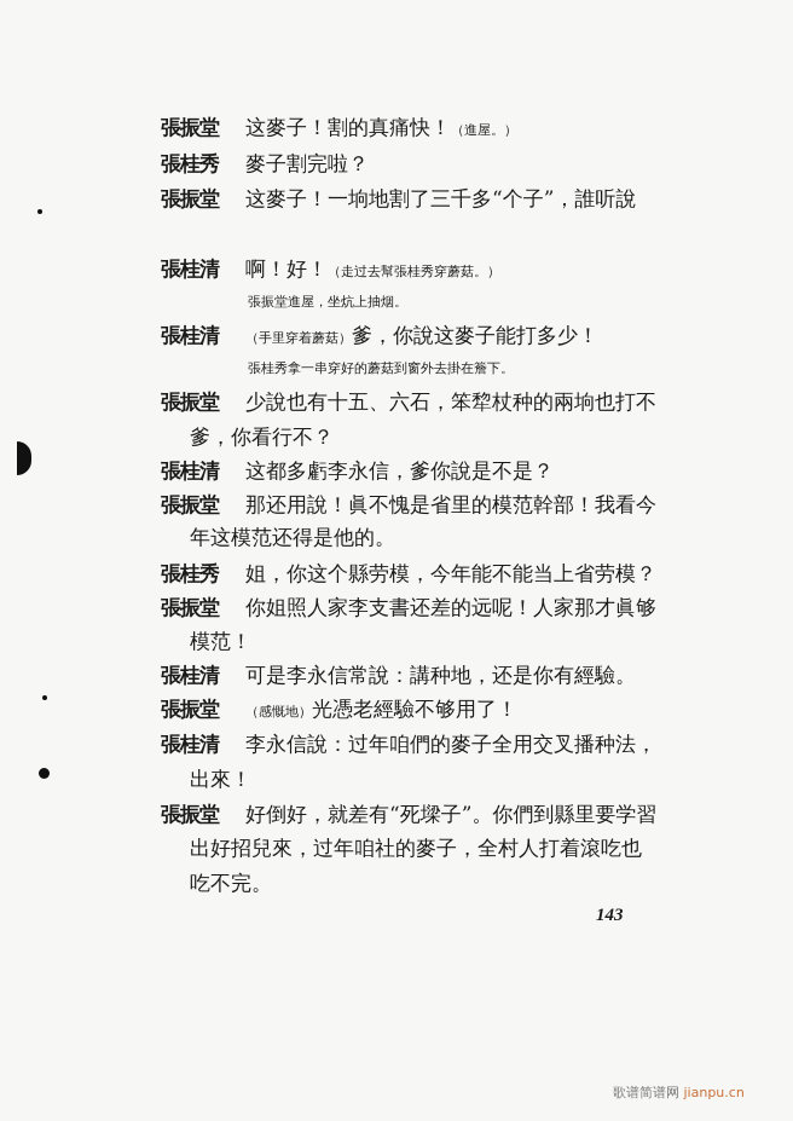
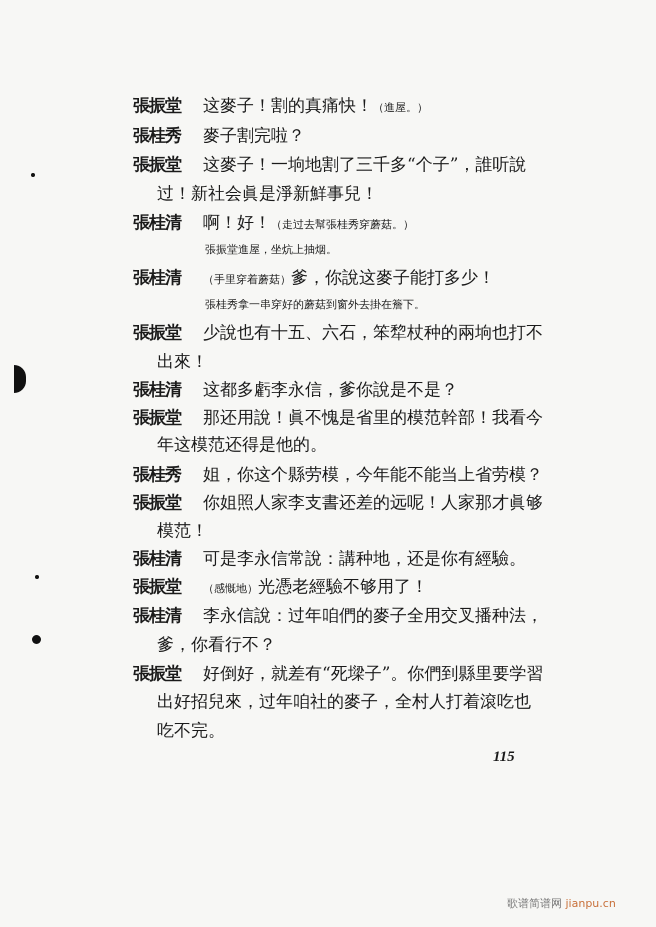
  張振堂 这麥子！割的真痛快！（進屋。）
  張桂秀 麥子割完啦？
  張振堂 这麥子！一垧地割了三千多“个子”，誰听說
+ 过！新社会眞是淨新鮮事兒！
  張桂清 啊！好！（走过去幫張桂秀穿蘑菇。）
  張振堂進屋，坐炕上抽烟。
  張桂清 （手里穿着蘑菇）爹，你說这麥子能打多少！
  張桂秀拿一串穿好的蘑菇到窗外去掛在簷下。
  張振堂 少說也有十五、六石，笨犂杖种的兩垧也打不
- 爹，你看行不？
+ 出來！
  張桂清 这都多虧李永信，爹你說是不是？
  張振堂 那还用說！眞不愧是省里的模范幹部！我看今
  年这模范还得是他的。
  張桂秀 姐，你这个縣劳模，今年能不能当上省劳模？
  張振堂 你姐照人家李支書还差的远呢！人家那才眞够
  模范！
  張桂清 可是李永信常說：講种地，还是你有經驗。
  張振堂 （感慨地）光憑老經驗不够用了！
  張桂清 李永信說：过年咱們的麥子全用交叉播种法，
- 出來！
+ 爹，你看行不？
  張振堂 好倒好，就差有“死墚子”。你們到縣里要学習
  出好招兒來，过年咱社的麥子，全村人打着滾吃也
  吃不完。
- 143
+ 115
  歌谱简谱网 jianpu.cn
